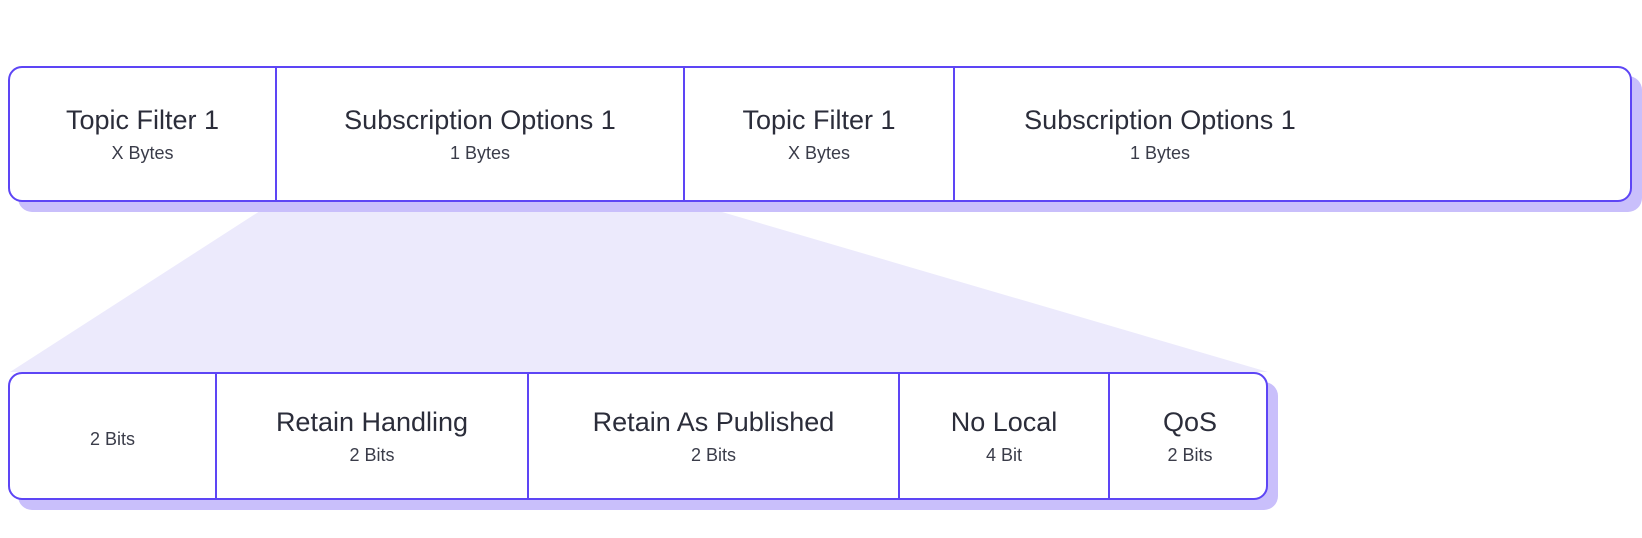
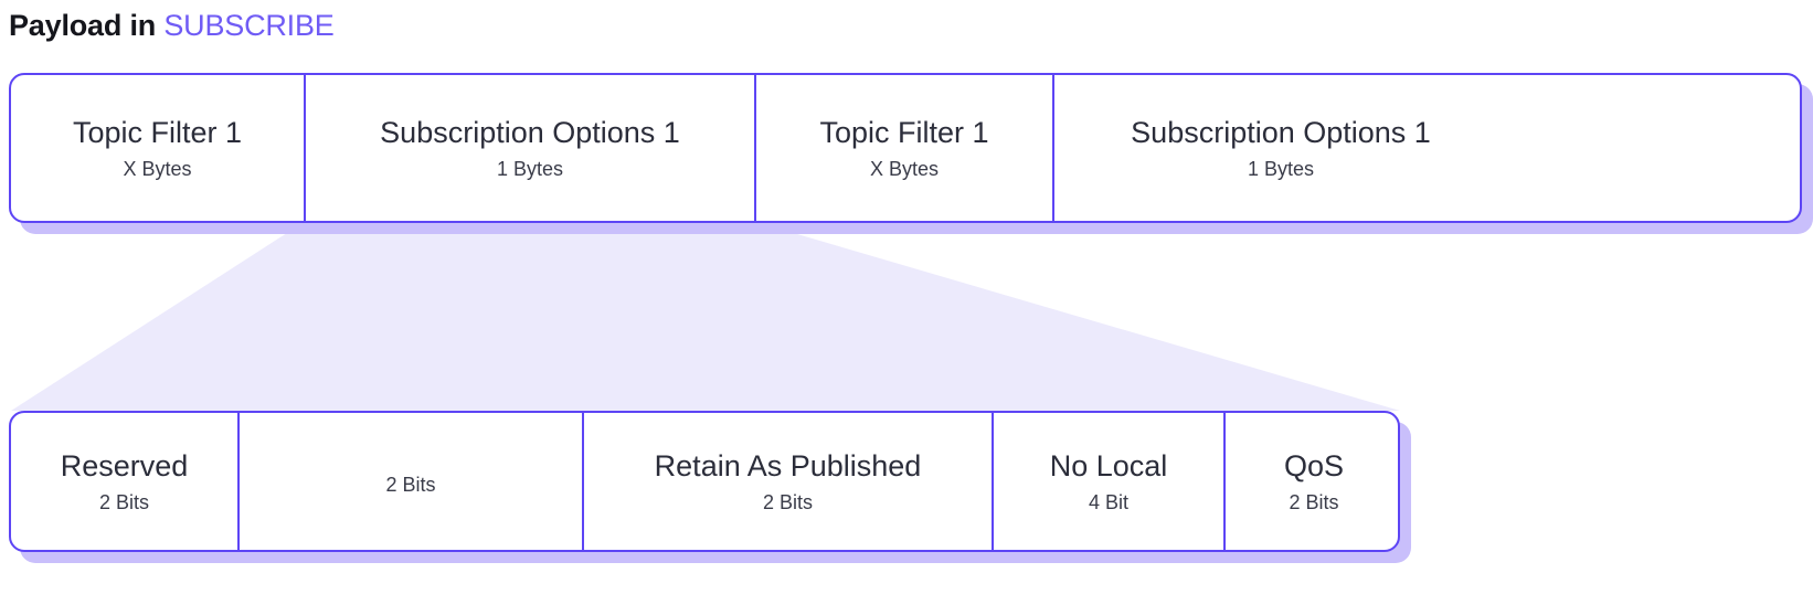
+ Payload in SUBSCRIBE
  Topic Filter 1
  X Bytes
  Subscription Options 1
  1 Bytes
  Topic Filter 1
  X Bytes
  Subscription Options 1
  1 Bytes
+ Reserved
  2 Bits
- Retain Handling
  2 Bits
  Retain As Published
  2 Bits
  No Local
  4 Bit
  QoS
  2 Bits
